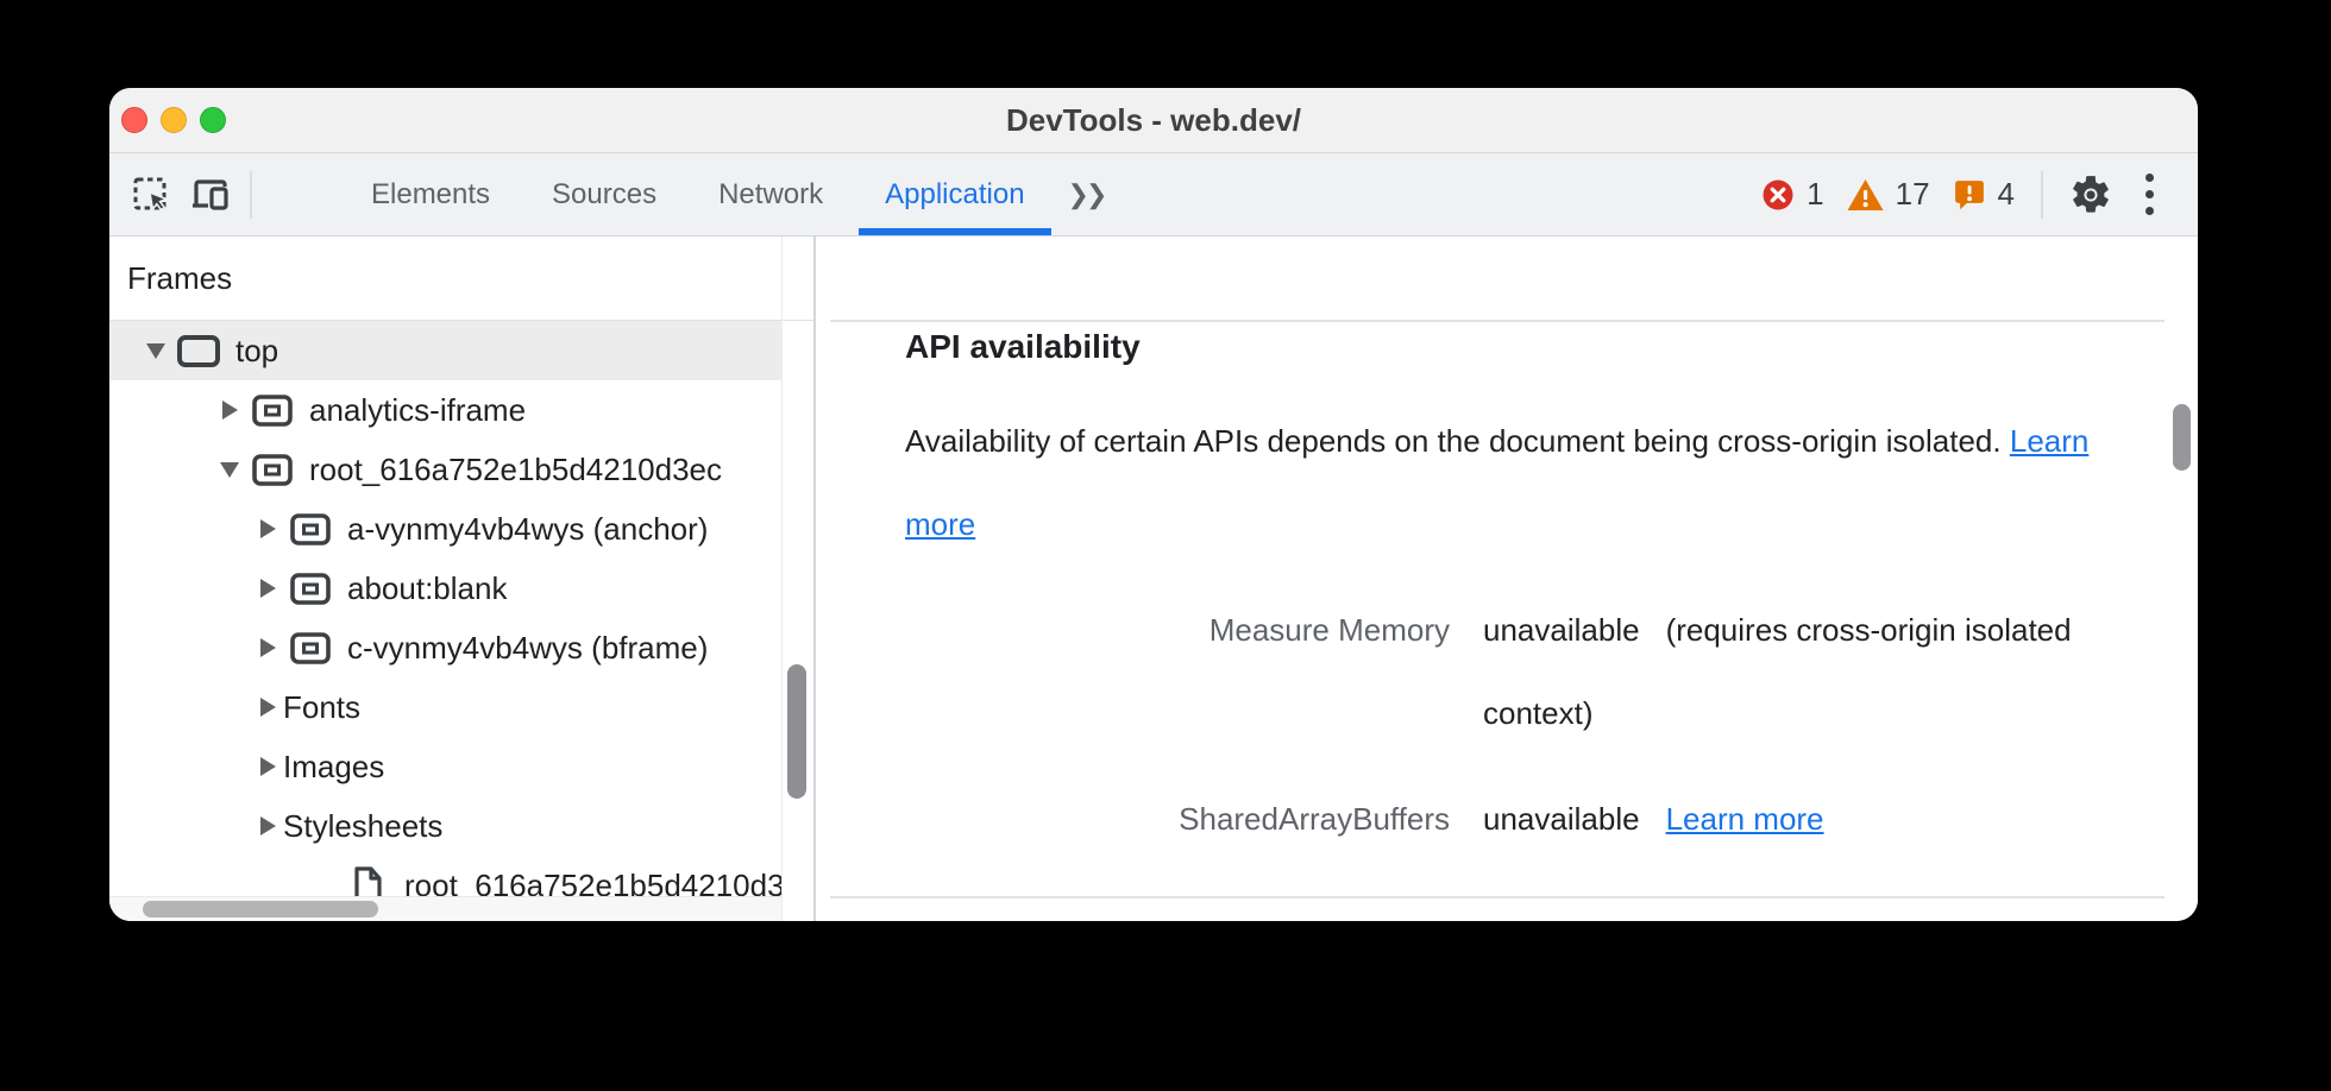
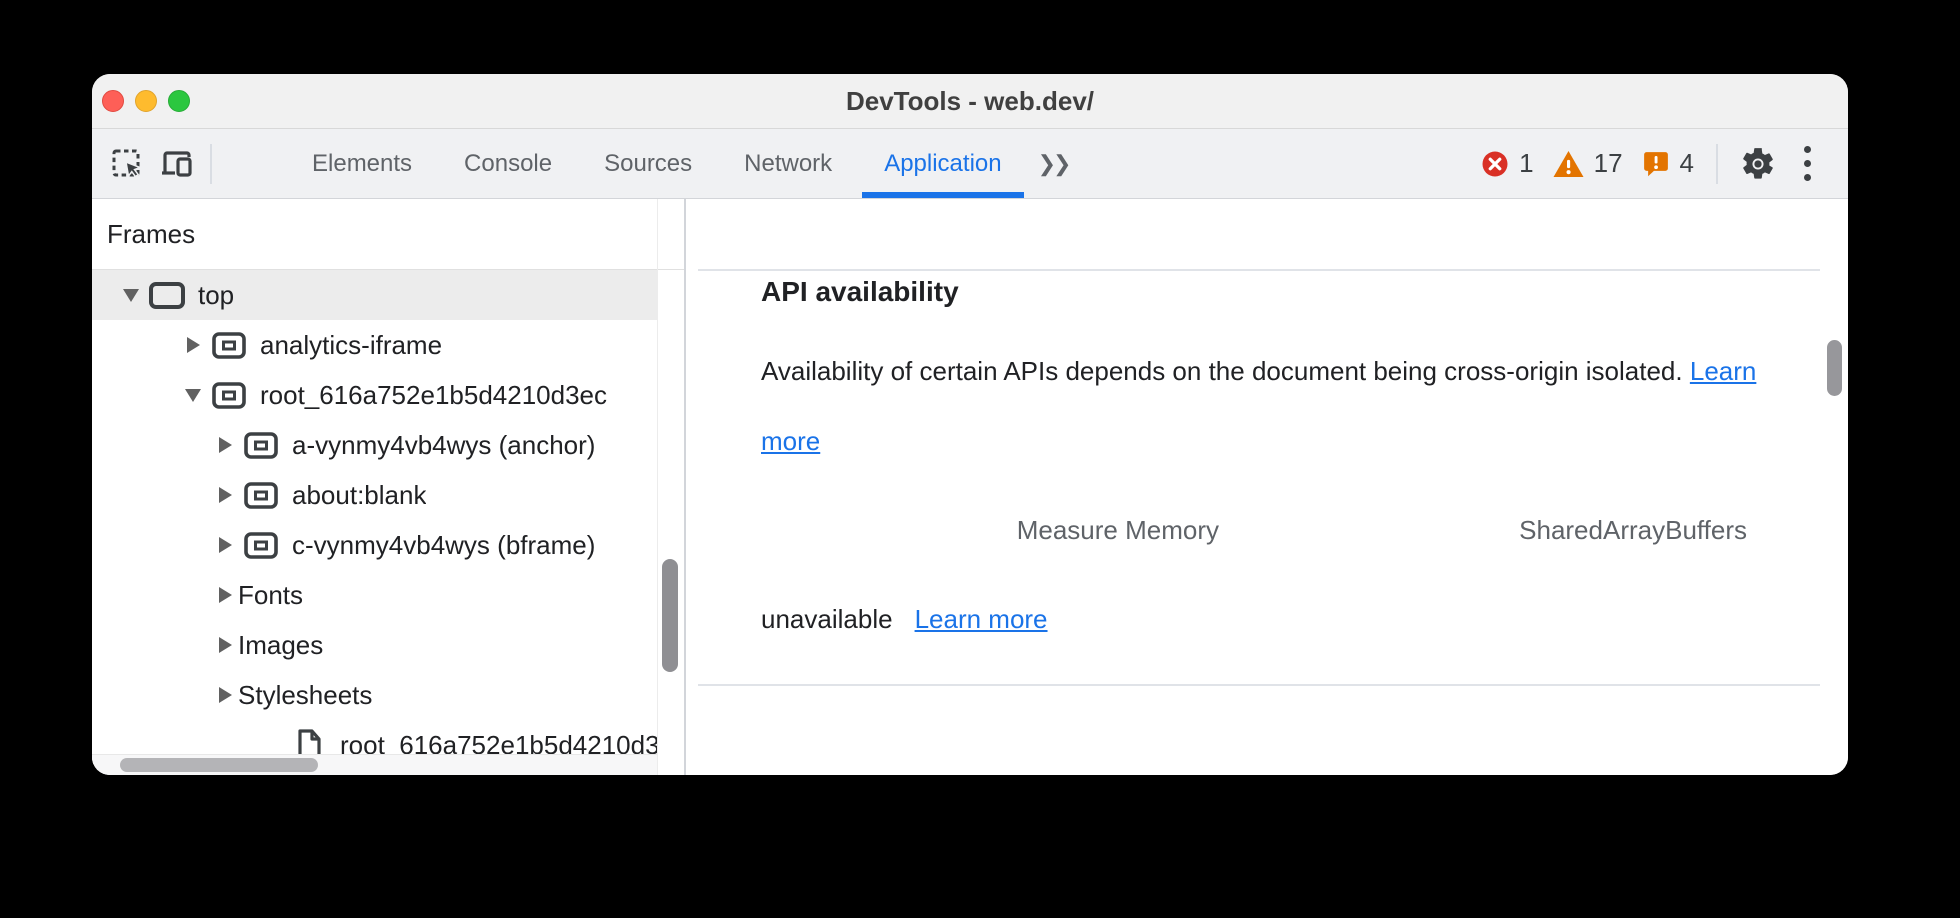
  DevTools - web.dev/
  Elements
+ Console
  Sources
  Network
  Application
  ❯❯
  1
  17
  4
  Frames
  top
  analytics-iframe
  root_616a752e1b5d4210d3ec
  a-vynmy4vb4wys (anchor)
  about:blank
  c-vynmy4vb4wys (bframe)
  Fonts
  Images
  Stylesheets
  root_616a752e1b5d4210d3
  API availability
  Availability of certain APIs depends on the document being cross-origin isolated. Learn more
  Measure Memory
- unavailable (requires cross-origin isolated context)
  SharedArrayBuffers
  unavailable Learn more
